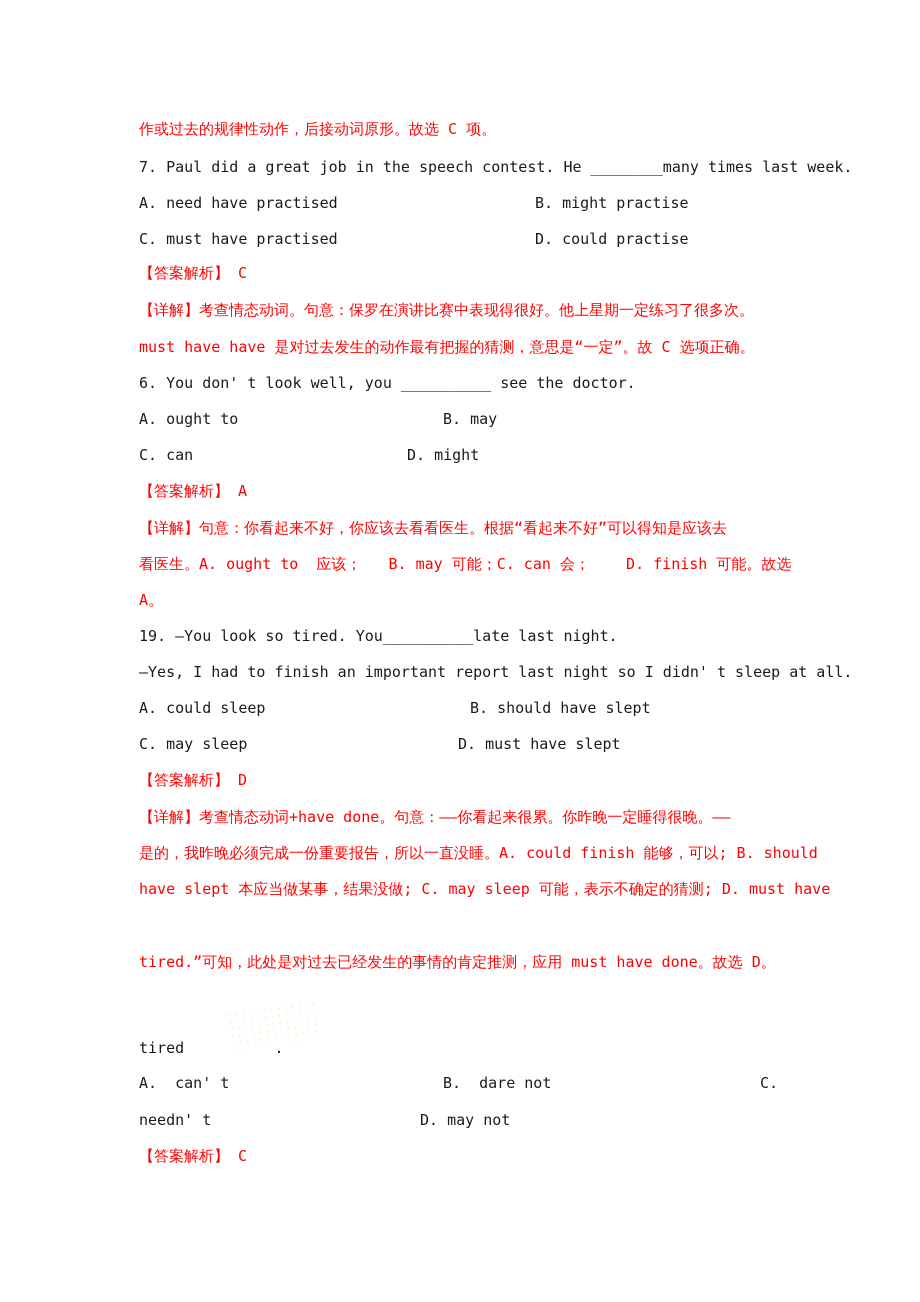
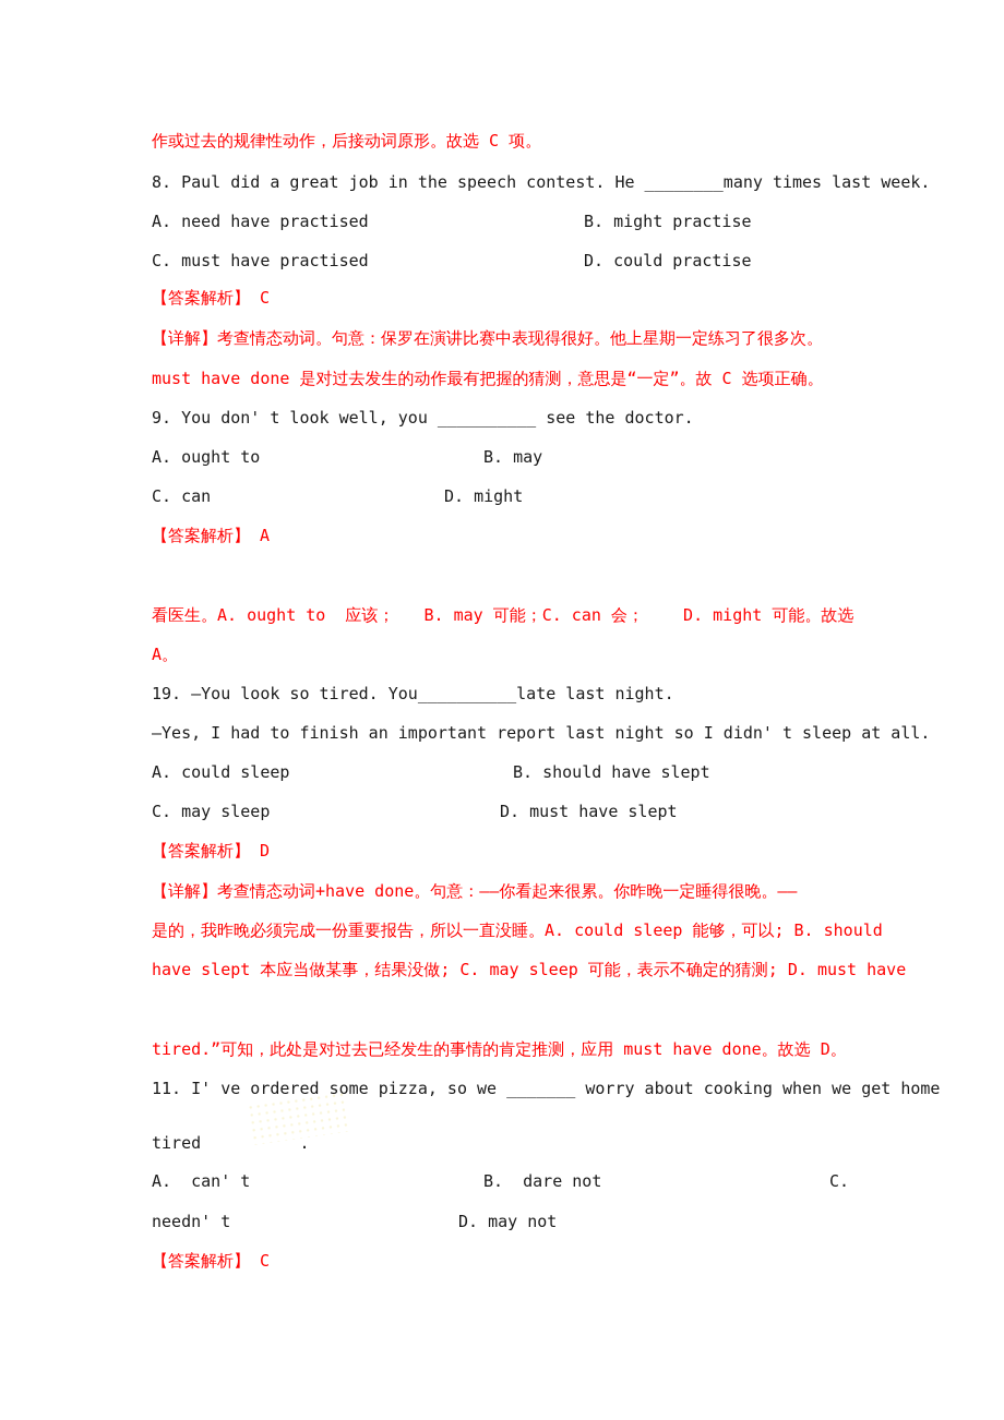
  作或过去的规律性动作，后接动词原形。故选 C 项。
- 7. Paul did a great job in the speech contest. He ________many times last week.
+ 8. Paul did a great job in the speech contest. He ________many times last week.
  A. need have practised
  B. might practise
  C. must have practised
  D. could practise
  【答案解析】 C
  【详解】考查情态动词。句意：保罗在演讲比赛中表现得很好。他上星期一定练习了很多次。
- must have have 是对过去发生的动作最有把握的猜测，意思是“一定”。故 C 选项正确。
+ must have done 是对过去发生的动作最有把握的猜测，意思是“一定”。故 C 选项正确。
- 6. You don' t look well, you __________ see the doctor.
+ 9. You don' t look well, you __________ see the doctor.
  A. ought to
  B. may
  C. can
  D. might
  【答案解析】 A
- 【详解】句意：你看起来不好，你应该去看看医生。根据“看起来不好”可以得知是应该去
- 看医生。A. ought to 应该； B. may 可能；C. can 会； D. finish 可能。故选
+ 看医生。A. ought to 应该； B. may 可能；C. can 会； D. might 可能。故选
  A。
  19. —You look so tired. You__________late last night.
  —Yes, I had to finish an important report last night so I didn' t sleep at all.
  A. could sleep
  B. should have slept
  C. may sleep
  D. must have slept
  【答案解析】 D
  【详解】考查情态动词+have done。句意：——你看起来很累。你昨晚一定睡得很晚。——
- 是的，我昨晚必须完成一份重要报告，所以一直没睡。A. could finish 能够，可以; B. should
+ 是的，我昨晚必须完成一份重要报告，所以一直没睡。A. could sleep 能够，可以; B. should
  have slept 本应当做某事，结果没做; C. may sleep 可能，表示不确定的猜测; D. must have
  tired.”可知，此处是对过去已经发生的事情的肯定推测，应用 must have done。故选 D。
+ 11. I' ve ordered some pizza, so we _______ worry about cooking when we get home
  tired .
  A. can' t
  B. dare not
  C.
  needn' t
  D. may not
  【答案解析】 C
